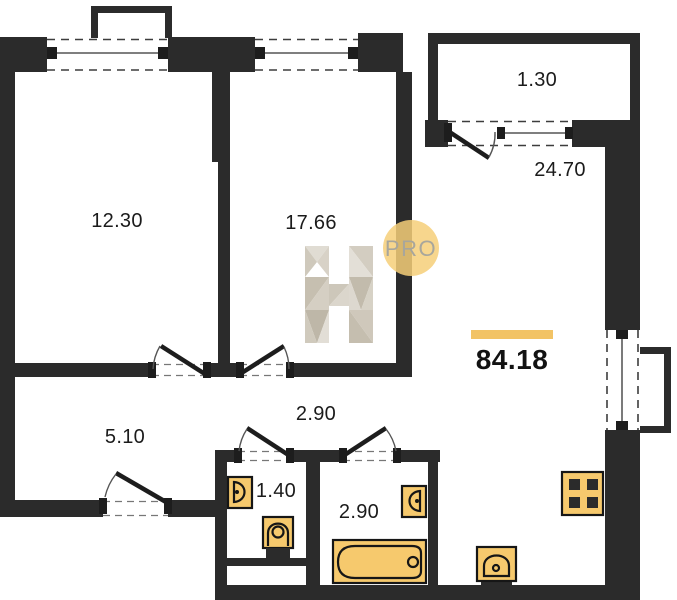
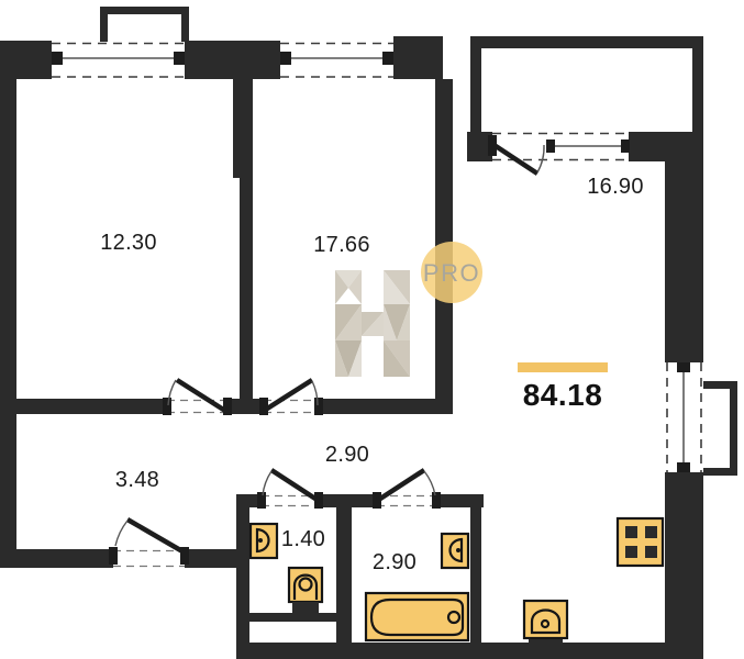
  PRO
  12.30
  17.66
- 1.30
- 24.70
+ 16.90
- 5.10
+ 3.48
  2.90
  1.40
  2.90
  84.18
